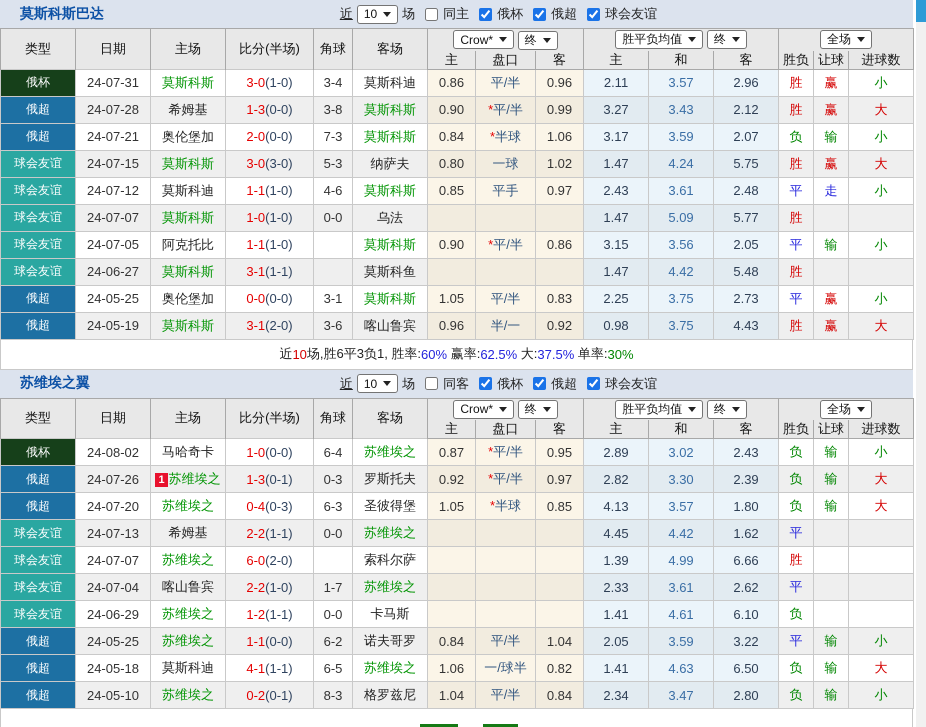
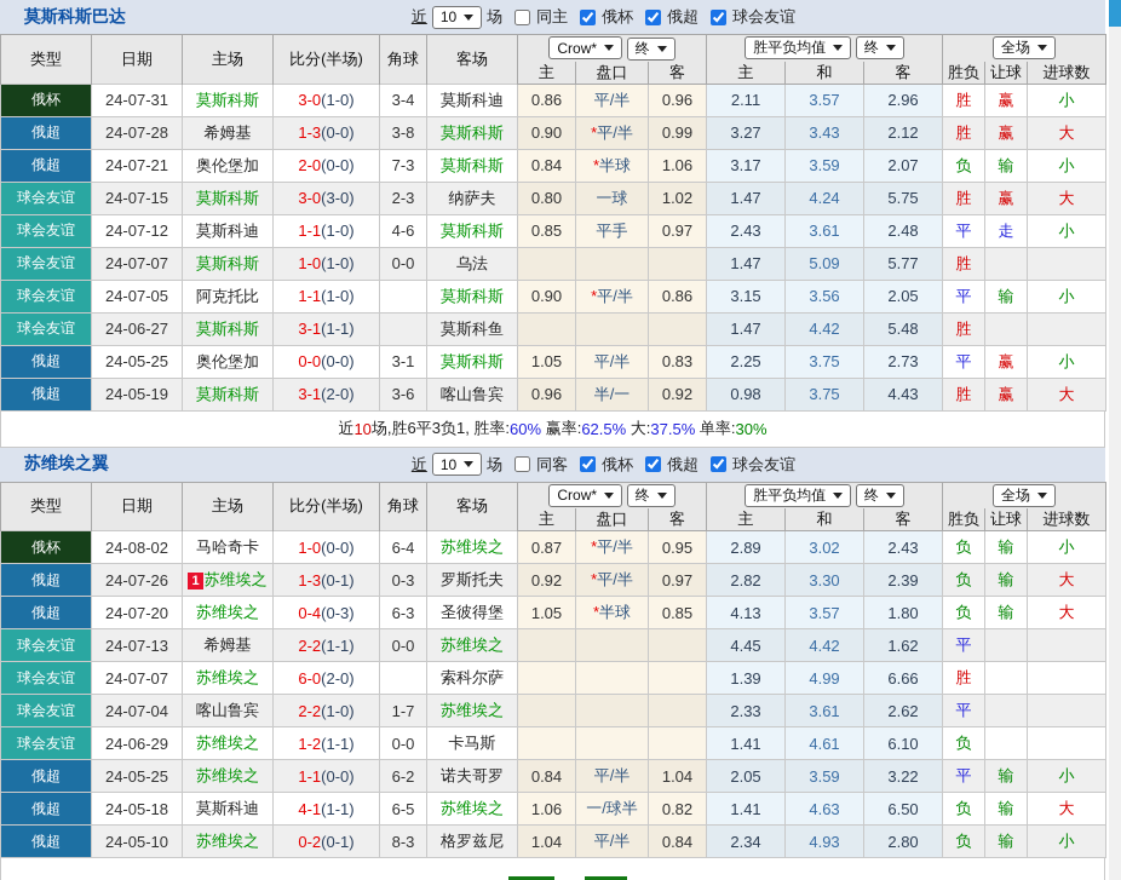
  莫斯科斯巴达
  近
  10
  场
  同主
  俄杯
  俄超
  球会友谊
  类型	日期	主场	比分(半场)	角球	客场	Crow* 终	胜平负均值 终	全场
  主	盘口	客	主	和	客	胜负	让球	进球数
  俄杯	24-07-31	莫斯科斯	3-0(1-0)	3-4	莫斯科迪	0.86	平/半	0.96	2.11	3.57	2.96	胜	赢	小
  俄超	24-07-28	希姆基	1-3(0-0)	3-8	莫斯科斯	0.90	*平/半	0.99	3.27	3.43	2.12	胜	赢	大
  俄超	24-07-21	奥伦堡加	2-0(0-0)	7-3	莫斯科斯	0.84	*半球	1.06	3.17	3.59	2.07	负	输	小
- 球会友谊	24-07-15	莫斯科斯	3-0(3-0)	5-3	纳萨夫	0.80	一球	1.02	1.47	4.24	5.75	胜	赢	大
+ 球会友谊	24-07-15	莫斯科斯	3-0(3-0)	2-3	纳萨夫	0.80	一球	1.02	1.47	4.24	5.75	胜	赢	大
  球会友谊	24-07-12	莫斯科迪	1-1(1-0)	4-6	莫斯科斯	0.85	平手	0.97	2.43	3.61	2.48	平	走	小
  球会友谊	24-07-07	莫斯科斯	1-0(1-0)	0-0	乌法				1.47	5.09	5.77	胜
  球会友谊	24-07-05	阿克托比	1-1(1-0)		莫斯科斯	0.90	*平/半	0.86	3.15	3.56	2.05	平	输	小
  球会友谊	24-06-27	莫斯科斯	3-1(1-1)		莫斯科鱼				1.47	4.42	5.48	胜
  俄超	24-05-25	奥伦堡加	0-0(0-0)	3-1	莫斯科斯	1.05	平/半	0.83	2.25	3.75	2.73	平	赢	小
  俄超	24-05-19	莫斯科斯	3-1(2-0)	3-6	喀山鲁宾	0.96	半/一	0.92	0.98	3.75	4.43	胜	赢	大
  近
  10
  场,胜6平3负1, 胜率:
  60%
  赢率:
  62.5%
  大:
  37.5%
  单率:
  30%
  苏维埃之翼
  近
  10
  场
  同客
  俄杯
  俄超
  球会友谊
  类型	日期	主场	比分(半场)	角球	客场	Crow* 终	胜平负均值 终	全场
  主	盘口	客	主	和	客	胜负	让球	进球数
  俄杯	24-08-02	马哈奇卡	1-0(0-0)	6-4	苏维埃之	0.87	*平/半	0.95	2.89	3.02	2.43	负	输	小
  俄超	24-07-26	1 苏维埃之	1-3(0-1)	0-3	罗斯托夫	0.92	*平/半	0.97	2.82	3.30	2.39	负	输	大
  俄超	24-07-20	苏维埃之	0-4(0-3)	6-3	圣彼得堡	1.05	*半球	0.85	4.13	3.57	1.80	负	输	大
  球会友谊	24-07-13	希姆基	2-2(1-1)	0-0	苏维埃之				4.45	4.42	1.62	平
  球会友谊	24-07-07	苏维埃之	6-0(2-0)		索科尔萨				1.39	4.99	6.66	胜
  球会友谊	24-07-04	喀山鲁宾	2-2(1-0)	1-7	苏维埃之				2.33	3.61	2.62	平
  球会友谊	24-06-29	苏维埃之	1-2(1-1)	0-0	卡马斯				1.41	4.61	6.10	负
  俄超	24-05-25	苏维埃之	1-1(0-0)	6-2	诺夫哥罗	0.84	平/半	1.04	2.05	3.59	3.22	平	输	小
  俄超	24-05-18	莫斯科迪	4-1(1-1)	6-5	苏维埃之	1.06	一/球半	0.82	1.41	4.63	6.50	负	输	大
- 俄超	24-05-10	苏维埃之	0-2(0-1)	8-3	格罗兹尼	1.04	平/半	0.84	2.34	3.47	2.80	负	输	小
+ 俄超	24-05-10	苏维埃之	0-2(0-1)	8-3	格罗兹尼	1.04	平/半	0.84	2.34	4.93	2.80	负	输	小
